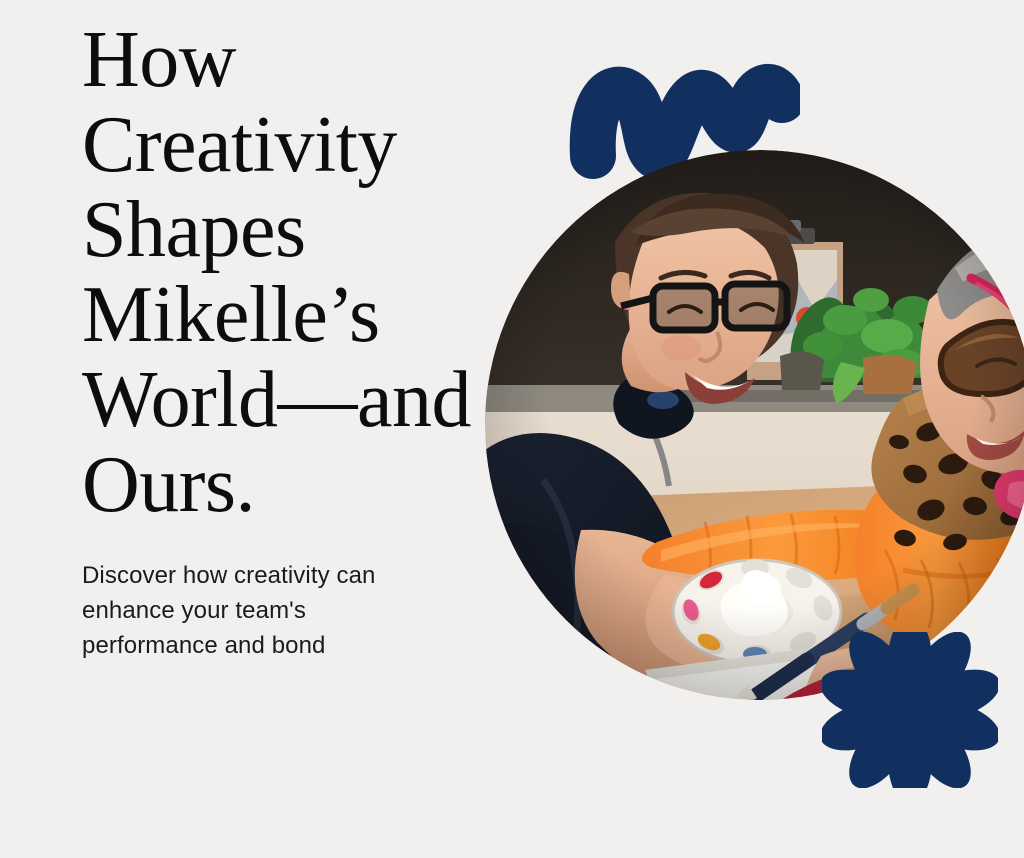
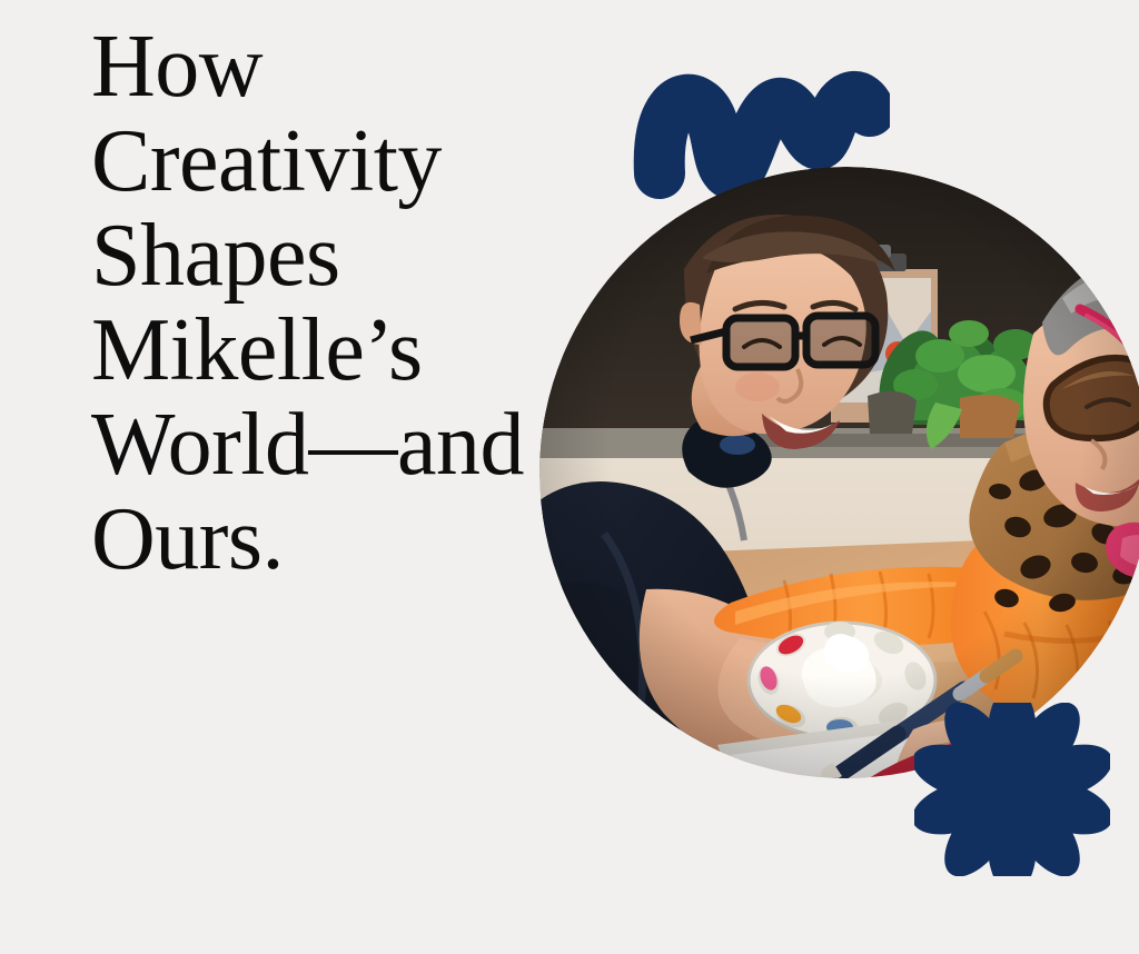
  How
  Creativity
  Shapes
  Mikelle’s
  World—and
  Ours.
- Discover how creativity can
- enhance your team's
- performance and bond
